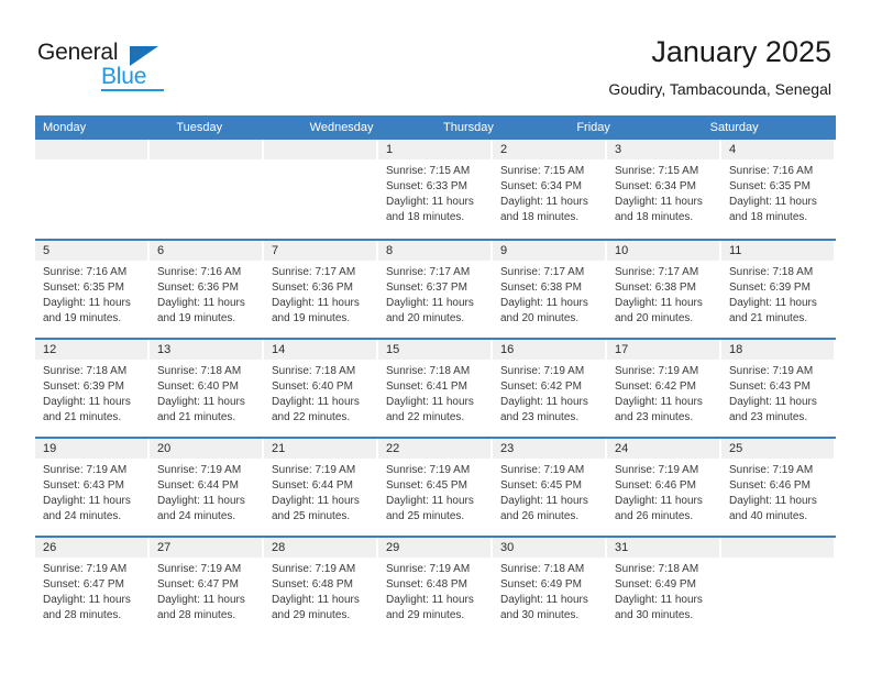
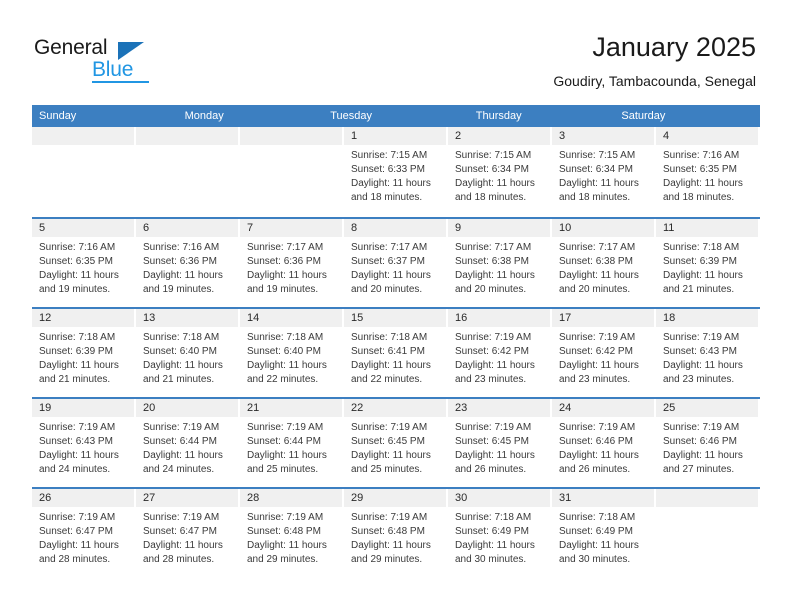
  General
  Blue
  January 2025
  Goudiry, Tambacounda, Senegal
+ Sunday
  Monday
  Tuesday
- Wednesday
  Thursday
- Friday
  Saturday
  1
  Sunrise: 7:15 AM
  Sunset: 6:33 PM
  Daylight: 11 hours
  and 18 minutes.
  2
  Sunrise: 7:15 AM
  Sunset: 6:34 PM
  Daylight: 11 hours
  and 18 minutes.
  3
  Sunrise: 7:15 AM
  Sunset: 6:34 PM
  Daylight: 11 hours
  and 18 minutes.
  4
  Sunrise: 7:16 AM
  Sunset: 6:35 PM
  Daylight: 11 hours
  and 18 minutes.
  5
  Sunrise: 7:16 AM
  Sunset: 6:35 PM
  Daylight: 11 hours
  and 19 minutes.
  6
  Sunrise: 7:16 AM
  Sunset: 6:36 PM
  Daylight: 11 hours
  and 19 minutes.
  7
  Sunrise: 7:17 AM
  Sunset: 6:36 PM
  Daylight: 11 hours
  and 19 minutes.
  8
  Sunrise: 7:17 AM
  Sunset: 6:37 PM
  Daylight: 11 hours
  and 20 minutes.
  9
  Sunrise: 7:17 AM
  Sunset: 6:38 PM
  Daylight: 11 hours
  and 20 minutes.
  10
  Sunrise: 7:17 AM
  Sunset: 6:38 PM
  Daylight: 11 hours
  and 20 minutes.
  11
  Sunrise: 7:18 AM
  Sunset: 6:39 PM
  Daylight: 11 hours
  and 21 minutes.
  12
  Sunrise: 7:18 AM
  Sunset: 6:39 PM
  Daylight: 11 hours
  and 21 minutes.
  13
  Sunrise: 7:18 AM
  Sunset: 6:40 PM
  Daylight: 11 hours
  and 21 minutes.
  14
  Sunrise: 7:18 AM
  Sunset: 6:40 PM
  Daylight: 11 hours
  and 22 minutes.
  15
  Sunrise: 7:18 AM
  Sunset: 6:41 PM
  Daylight: 11 hours
  and 22 minutes.
  16
  Sunrise: 7:19 AM
  Sunset: 6:42 PM
  Daylight: 11 hours
  and 23 minutes.
  17
  Sunrise: 7:19 AM
  Sunset: 6:42 PM
  Daylight: 11 hours
  and 23 minutes.
  18
  Sunrise: 7:19 AM
  Sunset: 6:43 PM
  Daylight: 11 hours
  and 23 minutes.
  19
  Sunrise: 7:19 AM
  Sunset: 6:43 PM
  Daylight: 11 hours
  and 24 minutes.
  20
  Sunrise: 7:19 AM
  Sunset: 6:44 PM
  Daylight: 11 hours
  and 24 minutes.
  21
  Sunrise: 7:19 AM
  Sunset: 6:44 PM
  Daylight: 11 hours
  and 25 minutes.
  22
  Sunrise: 7:19 AM
  Sunset: 6:45 PM
  Daylight: 11 hours
  and 25 minutes.
  23
  Sunrise: 7:19 AM
  Sunset: 6:45 PM
  Daylight: 11 hours
  and 26 minutes.
  24
  Sunrise: 7:19 AM
  Sunset: 6:46 PM
  Daylight: 11 hours
  and 26 minutes.
  25
  Sunrise: 7:19 AM
  Sunset: 6:46 PM
  Daylight: 11 hours
- and 40 minutes.
+ and 27 minutes.
  26
  Sunrise: 7:19 AM
  Sunset: 6:47 PM
  Daylight: 11 hours
  and 28 minutes.
  27
  Sunrise: 7:19 AM
  Sunset: 6:47 PM
  Daylight: 11 hours
  and 28 minutes.
  28
  Sunrise: 7:19 AM
  Sunset: 6:48 PM
  Daylight: 11 hours
  and 29 minutes.
  29
  Sunrise: 7:19 AM
  Sunset: 6:48 PM
  Daylight: 11 hours
  and 29 minutes.
  30
  Sunrise: 7:18 AM
  Sunset: 6:49 PM
  Daylight: 11 hours
  and 30 minutes.
  31
  Sunrise: 7:18 AM
  Sunset: 6:49 PM
  Daylight: 11 hours
  and 30 minutes.
